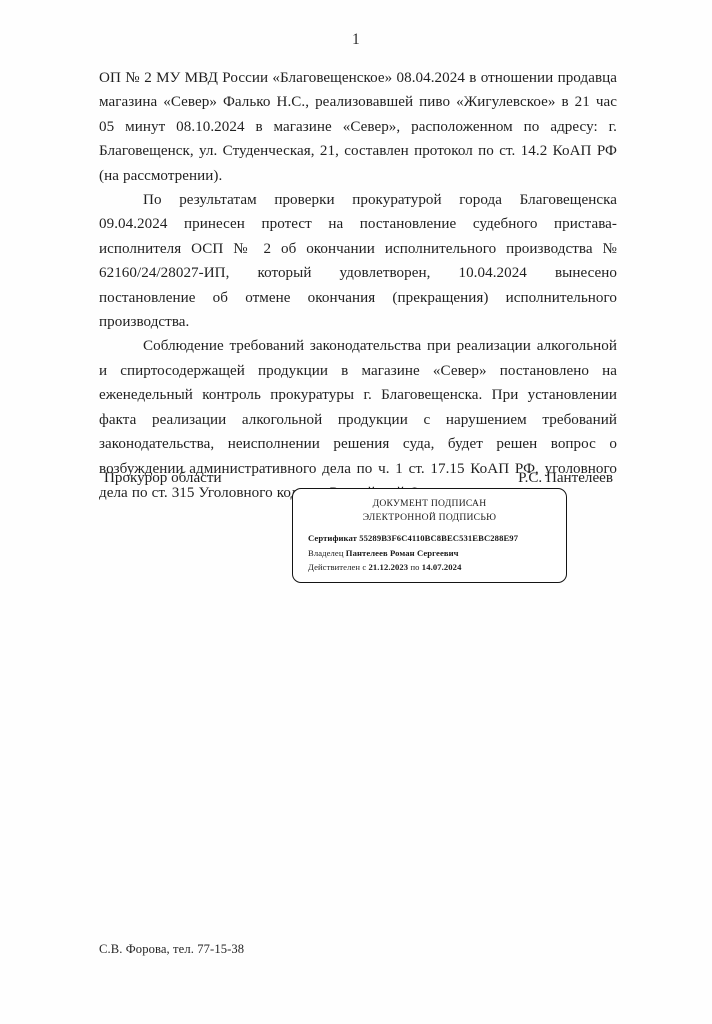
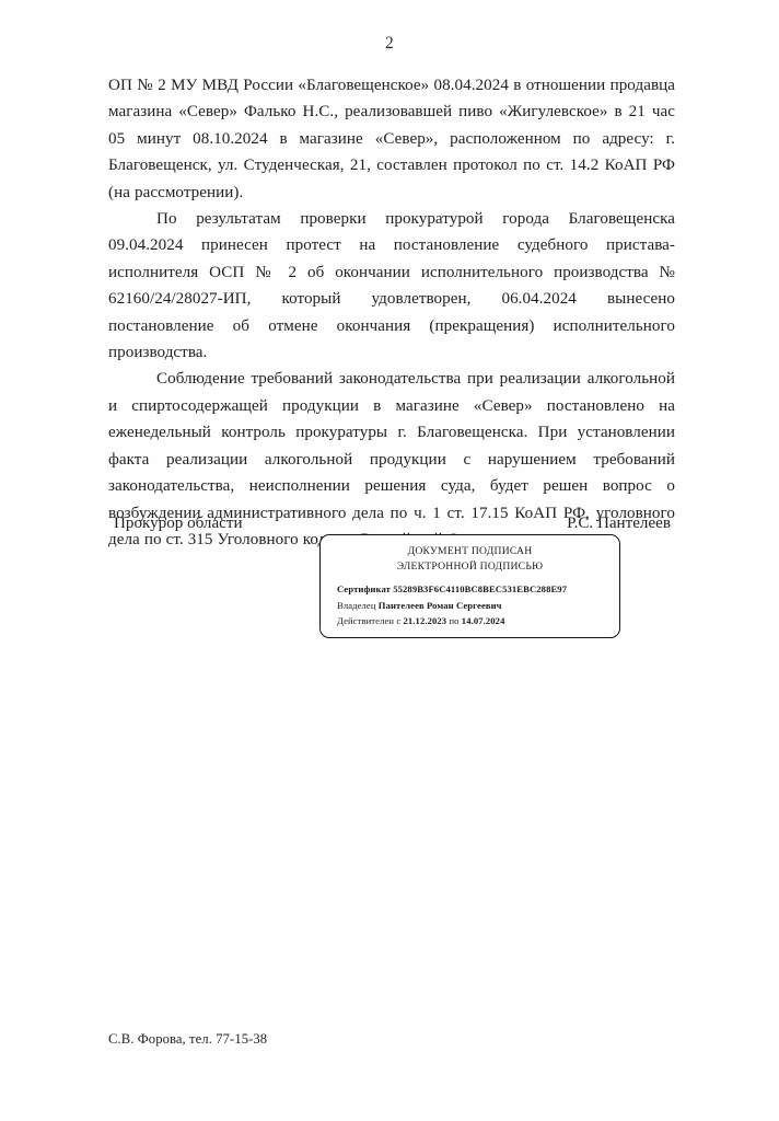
- 1
+ 2
  ОП № 2 МУ МВД России «Благовещенское» 08.04.2024 в отношении продавца магазина «Север» Фалько Н.С., реализовавшей пиво «Жигулевское» в 21 час 05 минут 08.10.2024 в магазине «Север», расположенном по адресу: г. Благовещенск, ул. Студенческая, 21, составлен протокол по ст. 14.2 КоАП РФ (на рассмотрении).
- По результатам проверки прокуратурой города Благовещенска 09.04.2024 принесен протест на постановление судебного пристава-исполнителя ОСП № 2 об окончании исполнительного производства № 62160/24/28027-ИП, который удовлетворен, 10.04.2024 вынесено постановление об отмене окончания (прекращения) исполнительного производства.
+ По результатам проверки прокуратурой города Благовещенска 09.04.2024 принесен протест на постановление судебного пристава-исполнителя ОСП № 2 об окончании исполнительного производства № 62160/24/28027-ИП, который удовлетворен, 06.04.2024 вынесено постановление об отмене окончания (прекращения) исполнительного производства.
  Соблюдение требований законодательства при реализации алкогольной и спиртосодержащей продукции в магазине «Север» постановлено на еженедельный контроль прокуратуры г. Благовещенска. При установлении факта реализации алкогольной продукции с нарушением требований законодательства, неисполнении решения суда, будет решен вопрос о возбуждении административного дела по ч. 1 ст. 17.15 КоАП РФ, уголовного дела по ст. 315 Уголовного ко
  Прокурор области
  Р.С. Пантелеев
  ДОКУМЕНТ ПОДПИСАН
  ЭЛЕКТРОННОЙ ПОДПИСЬЮ
  Сертификат 55289B3F6C4110BC8BEC531EBC288E97
  Владелец Пантелеев Роман Сергеевич
  Действителен с 21.12.2023 по 14.07.2024
  С.В. Форова, тел. 77-15-38
